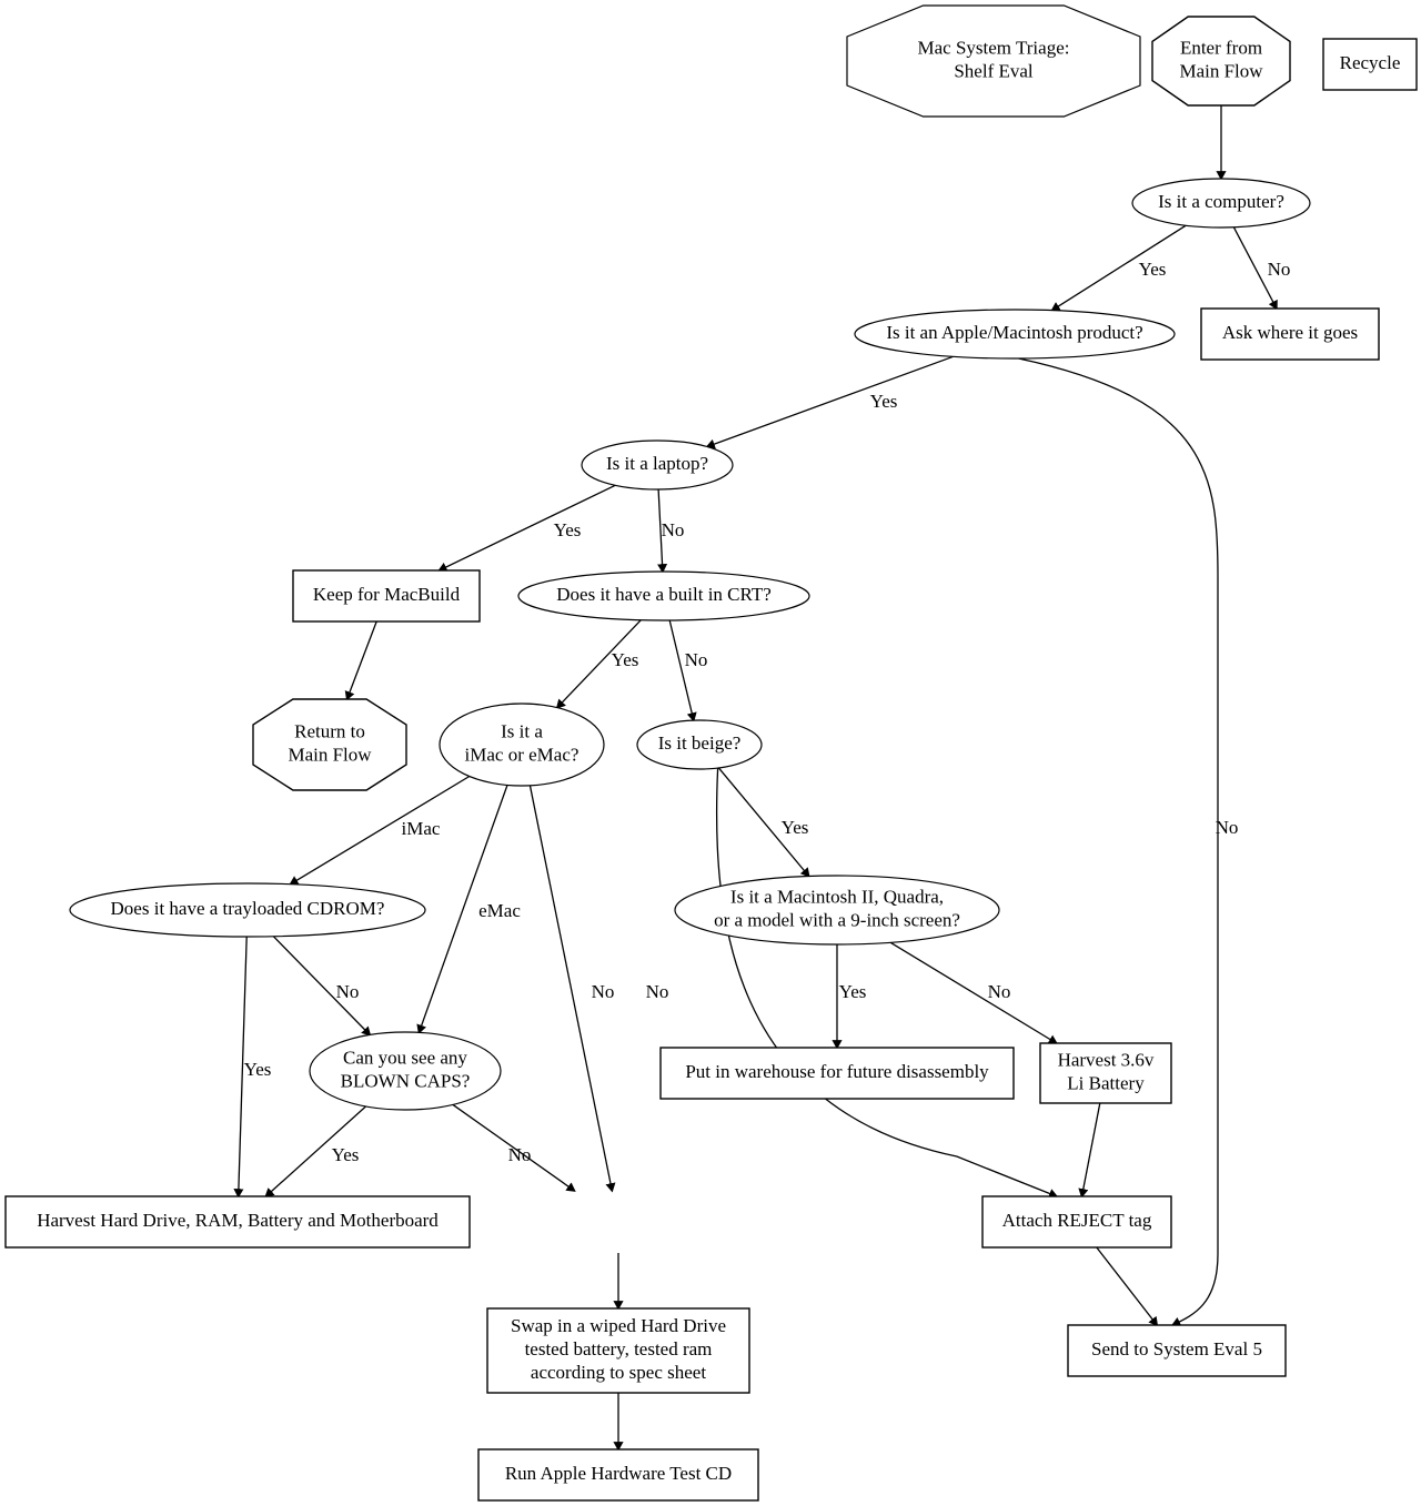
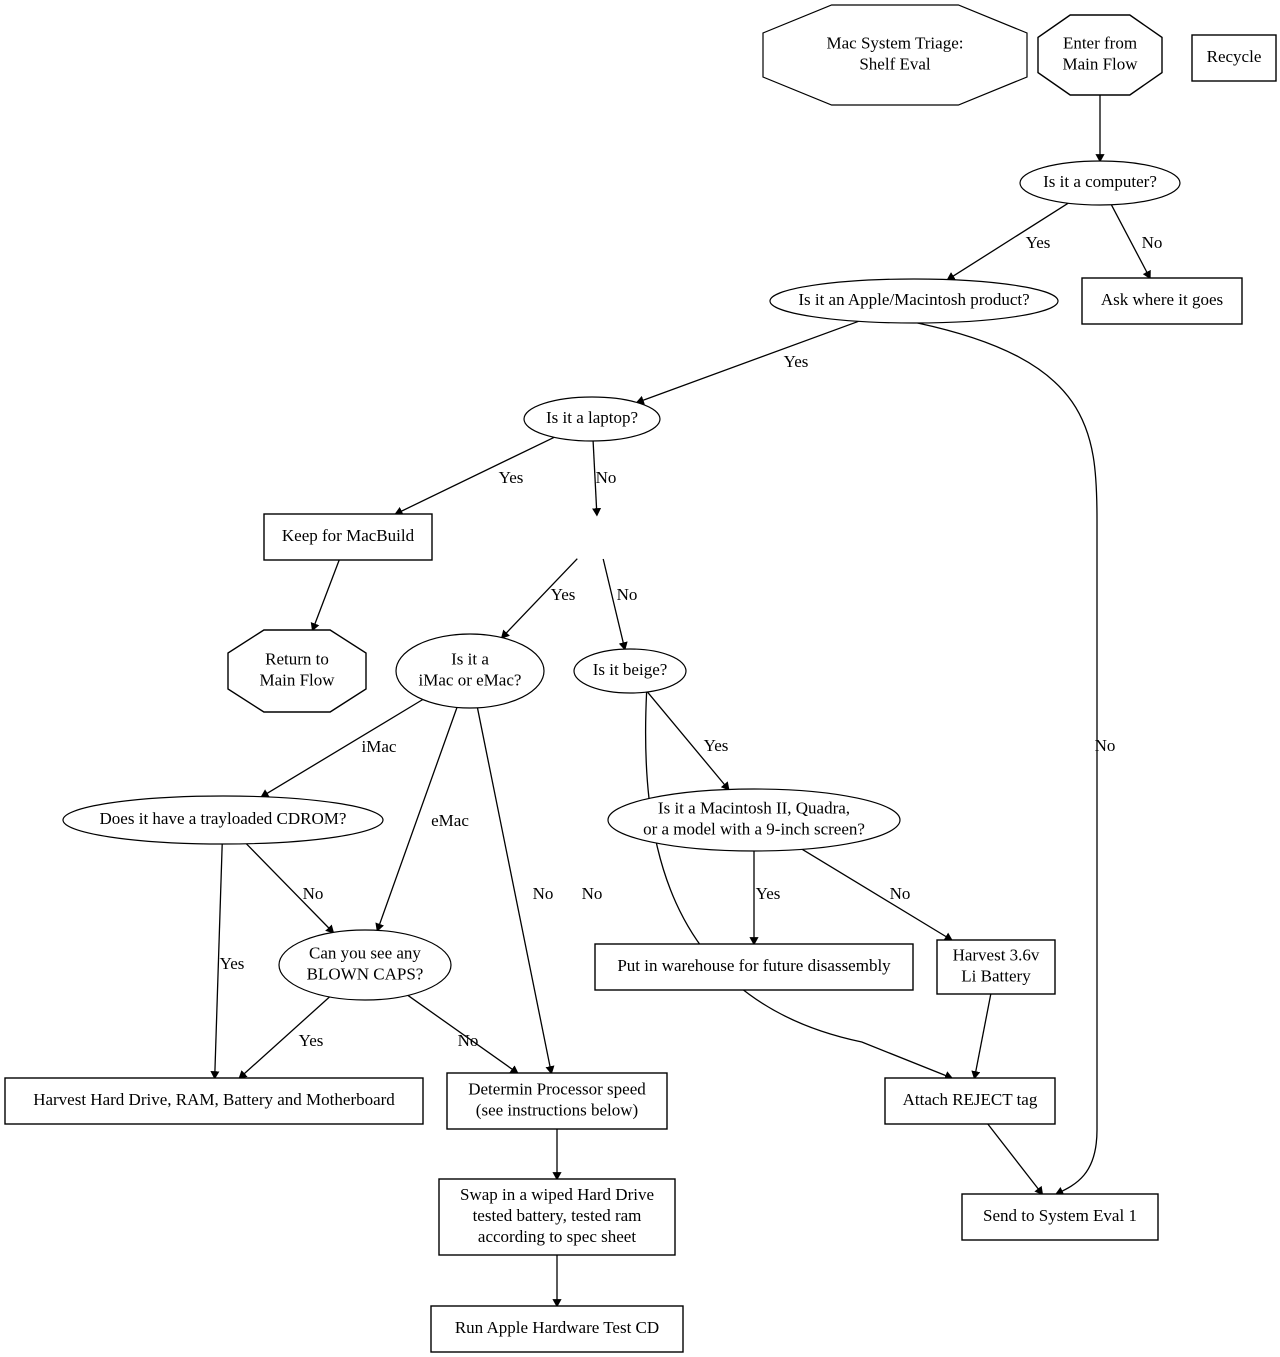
  Mac System Triage: Shelf Eval
  Enter from Main Flow
  Recycle
  Is it a computer?
  Is it an Apple/Macintosh product?
  Ask where it goes
  Is it a laptop?
  Keep for MacBuild
- Does it have a built in CRT?
  Return to Main Flow
  Is it a iMac or eMac?
  Is it beige?
  Does it have a trayloaded CDROM?
  Is it a Macintosh II, Quadra, or a model with a 9-inch screen?
  Can you see any BLOWN CAPS?
  Put in warehouse for future disassembly
  Harvest 3.6v Li Battery
  Harvest Hard Drive, RAM, Battery and Motherboard
+ Determin Processor speed (see instructions below)
  Attach REJECT tag
  Swap in a wiped Hard Drive tested battery, tested ram according to spec sheet
- Send to System Eval 5
+ Send to System Eval 1
  Run Apple Hardware Test CD
  Yes
  No
  Yes
  No
  Yes
  No
  Yes
  No
  iMac
  eMac
  No
  Yes
  No
  Yes
  No
  Yes
  No
  Yes
  No
